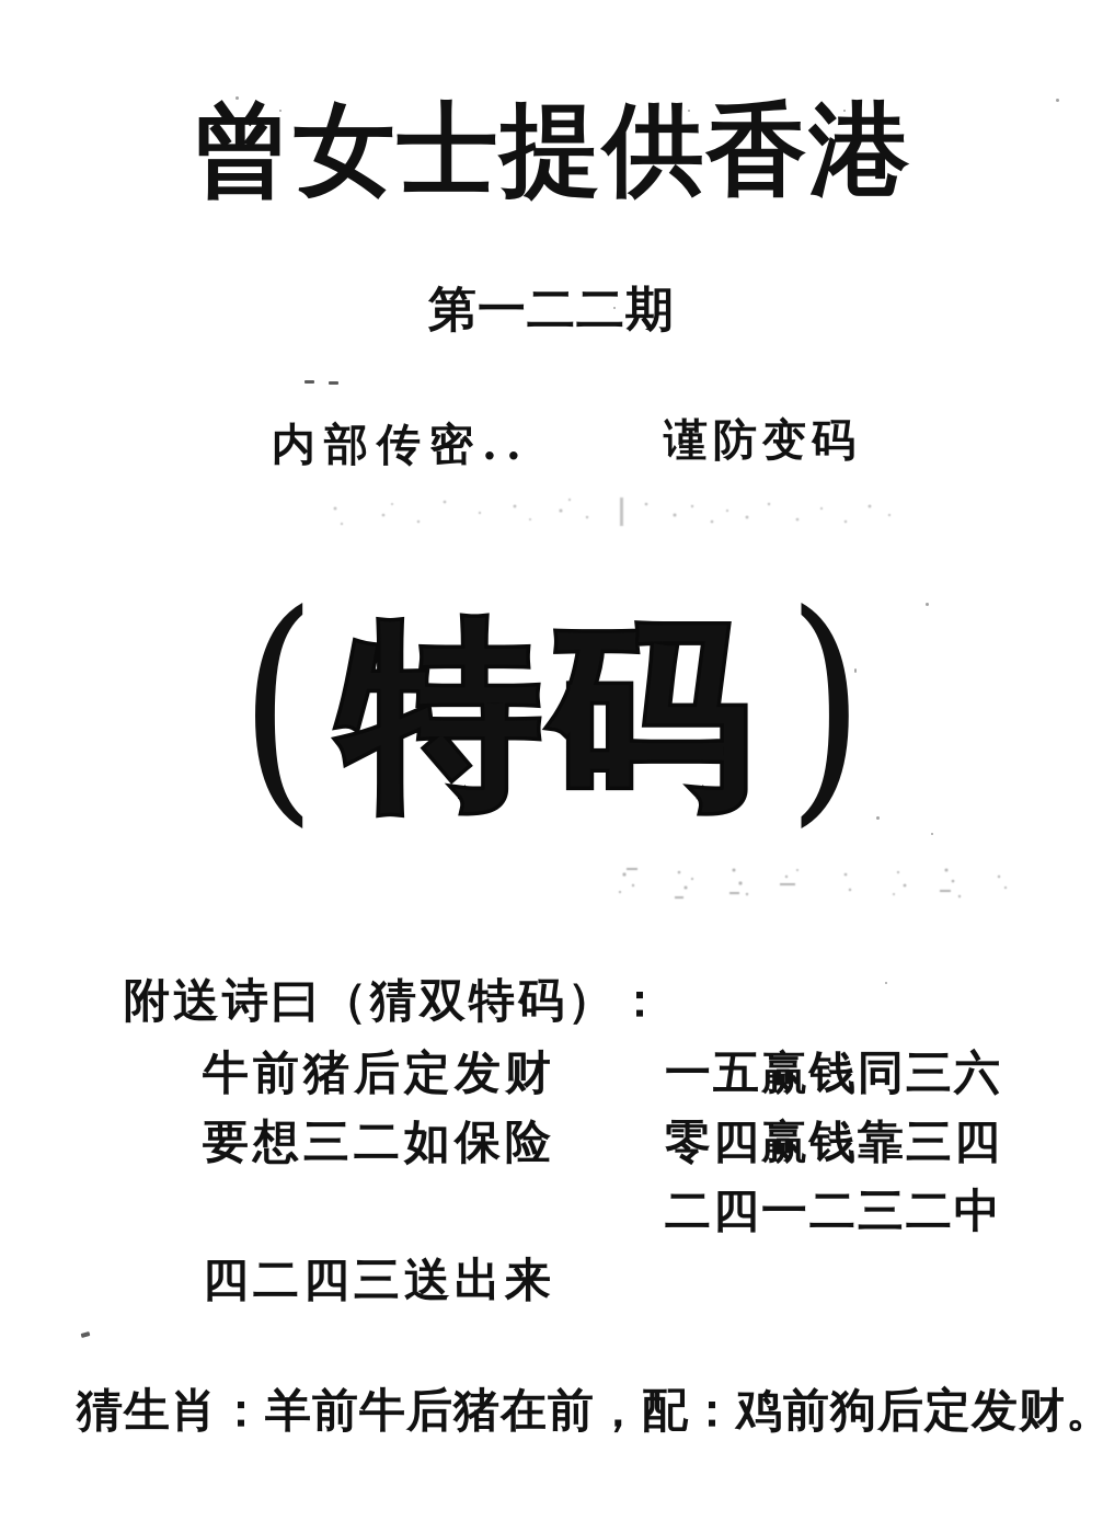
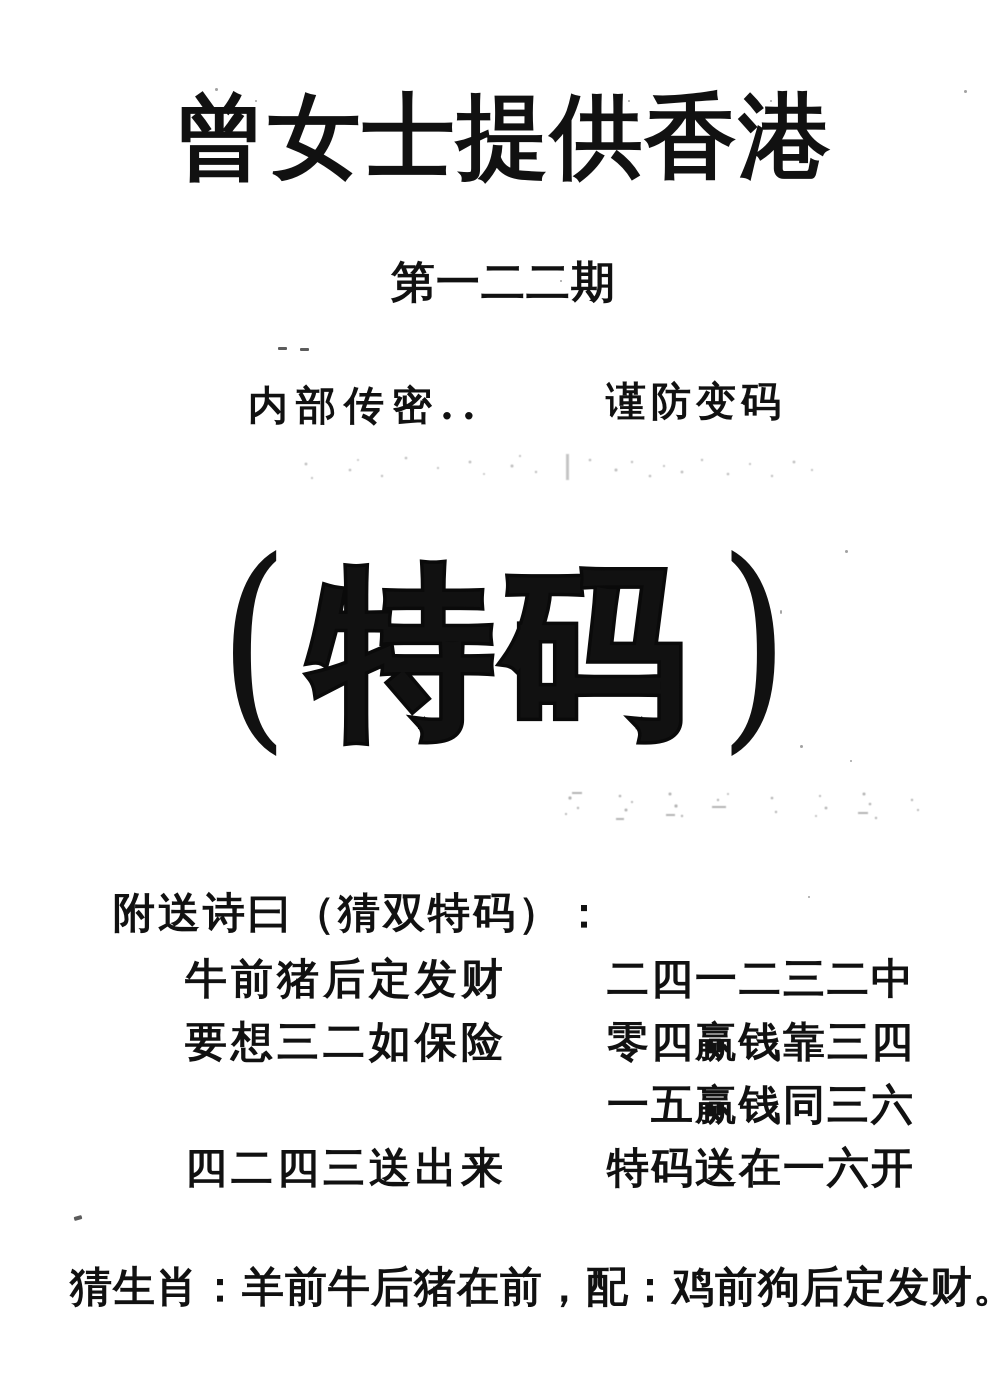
  曾女士提供香港
  第一二二期
  内部传密..
  谨防变码
  (
  特码
  )
  附送诗曰（猜双特码）：
  牛前猪后定发财
  要想三二如保险
  四二四三送出来
- 一五赢钱同三六
+ 二四一二三二中
  零四赢钱靠三四
- 二四一二三二中
+ 一五赢钱同三六
+ 特码送在一六开
  猜生肖：羊前牛后猪在前，配：鸡前狗后定发财。
